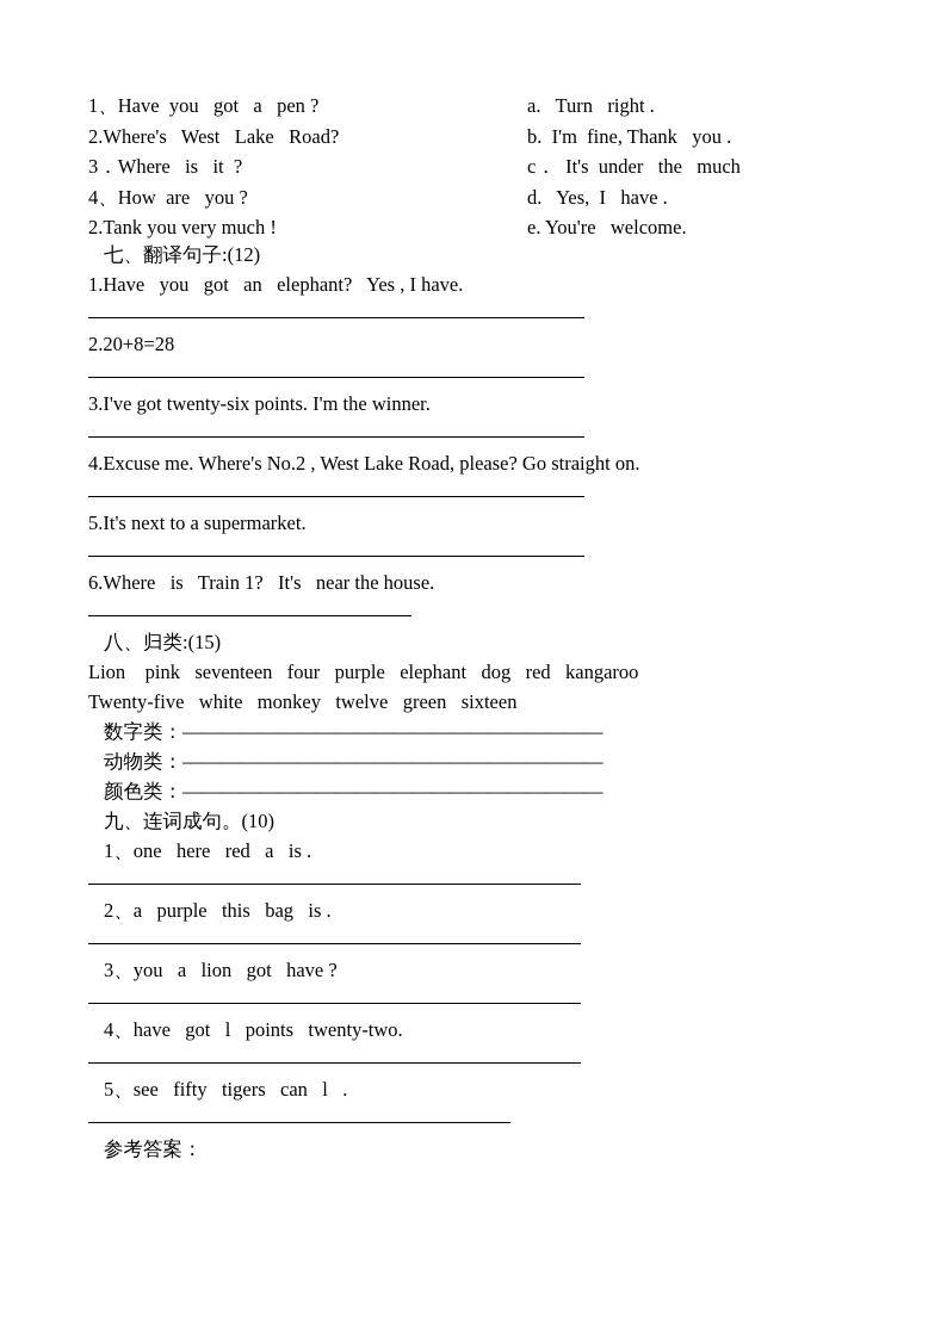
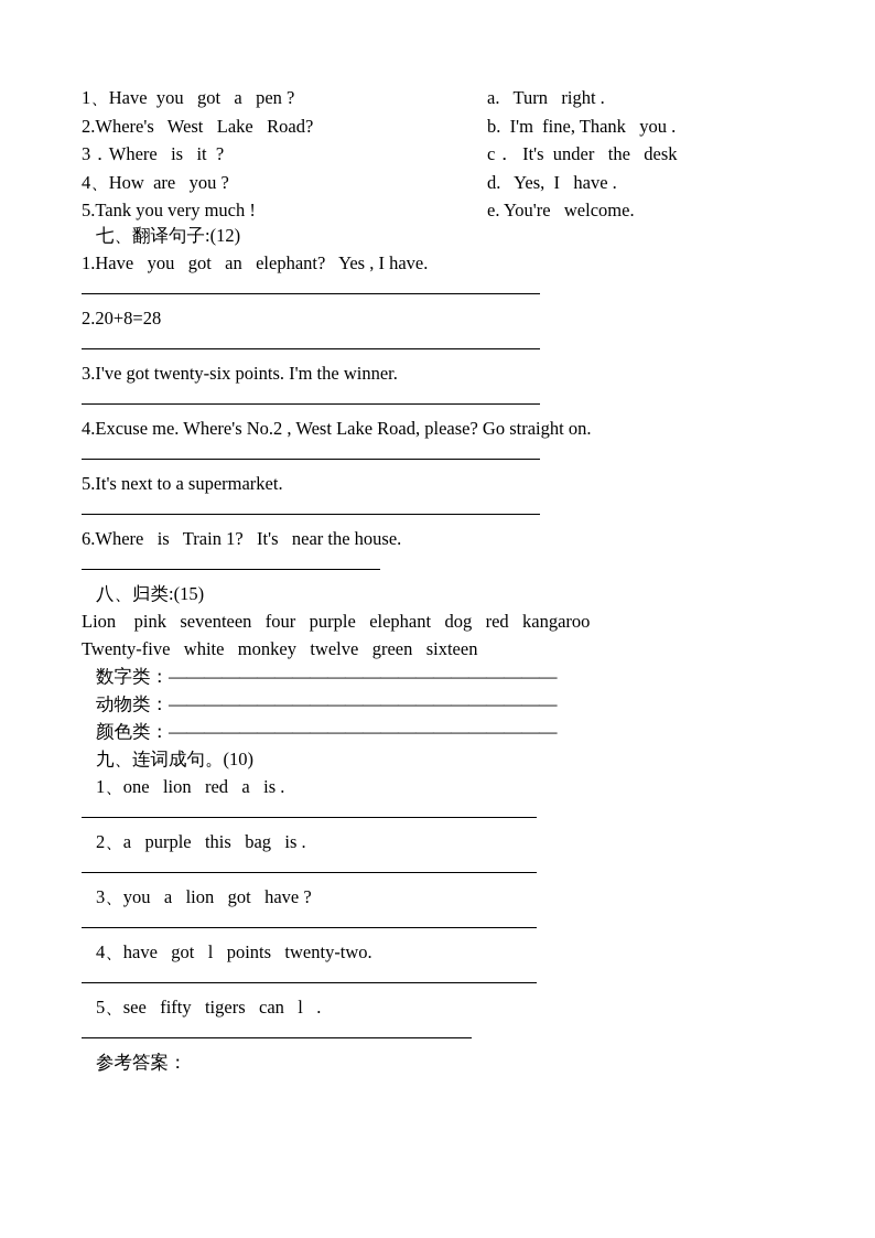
  1、Have you got a pen ?
  2.Where's West Lake Road?
  3．Where is it ?
  4、How are you ?
- 2.Tank you very much !
+ 5.Tank you very much !
  a. Turn right .
  b. I'm fine, Thank you .
- c． It's under the much
+ c． It's under the desk
  d. Yes, I have .
  e. You're welcome.
  七、翻译句子:(12)
  1.Have you got an elephant? Yes , I have.
  2.20+8=28
  3.I've got twenty-six points. I'm the winner.
  4.Excuse me. Where's No.2 , West Lake Road, please? Go straight on.
  5.It's next to a supermarket.
  6.Where is Train 1? It's near the house.
  八、归类:(15)
  Lion pink seventeen four purple elephant dog red kangaroo
  Twenty-five white monkey twelve green sixteen
  数字类：——————————————————————
  动物类：——————————————————————
  颜色类：——————————————————————
  九、连词成句。(10)
- 1、one here red a is .
+ 1、one lion red a is .
  2、a purple this bag is .
  3、you a lion got have ?
  4、have got l points twenty-two.
  5、see fifty tigers can l .
  参考答案：
